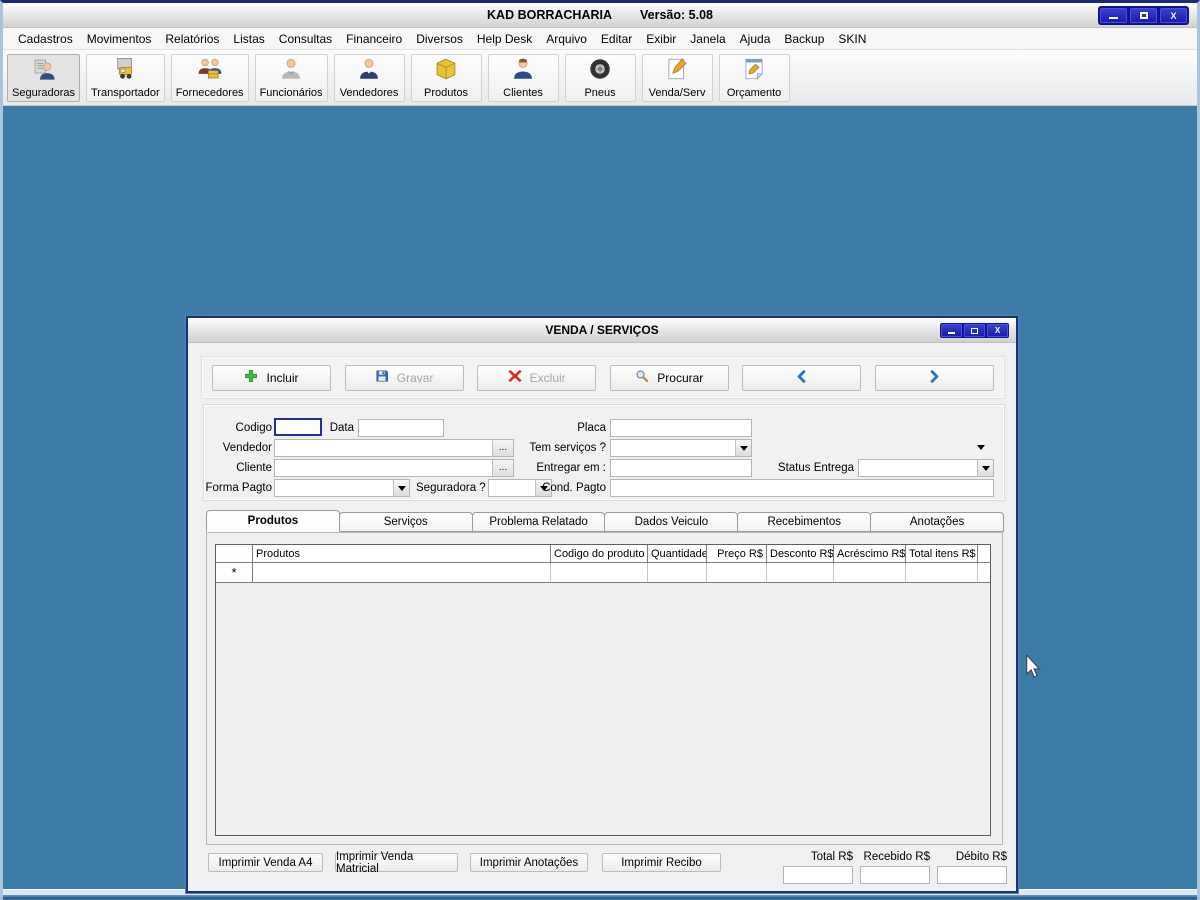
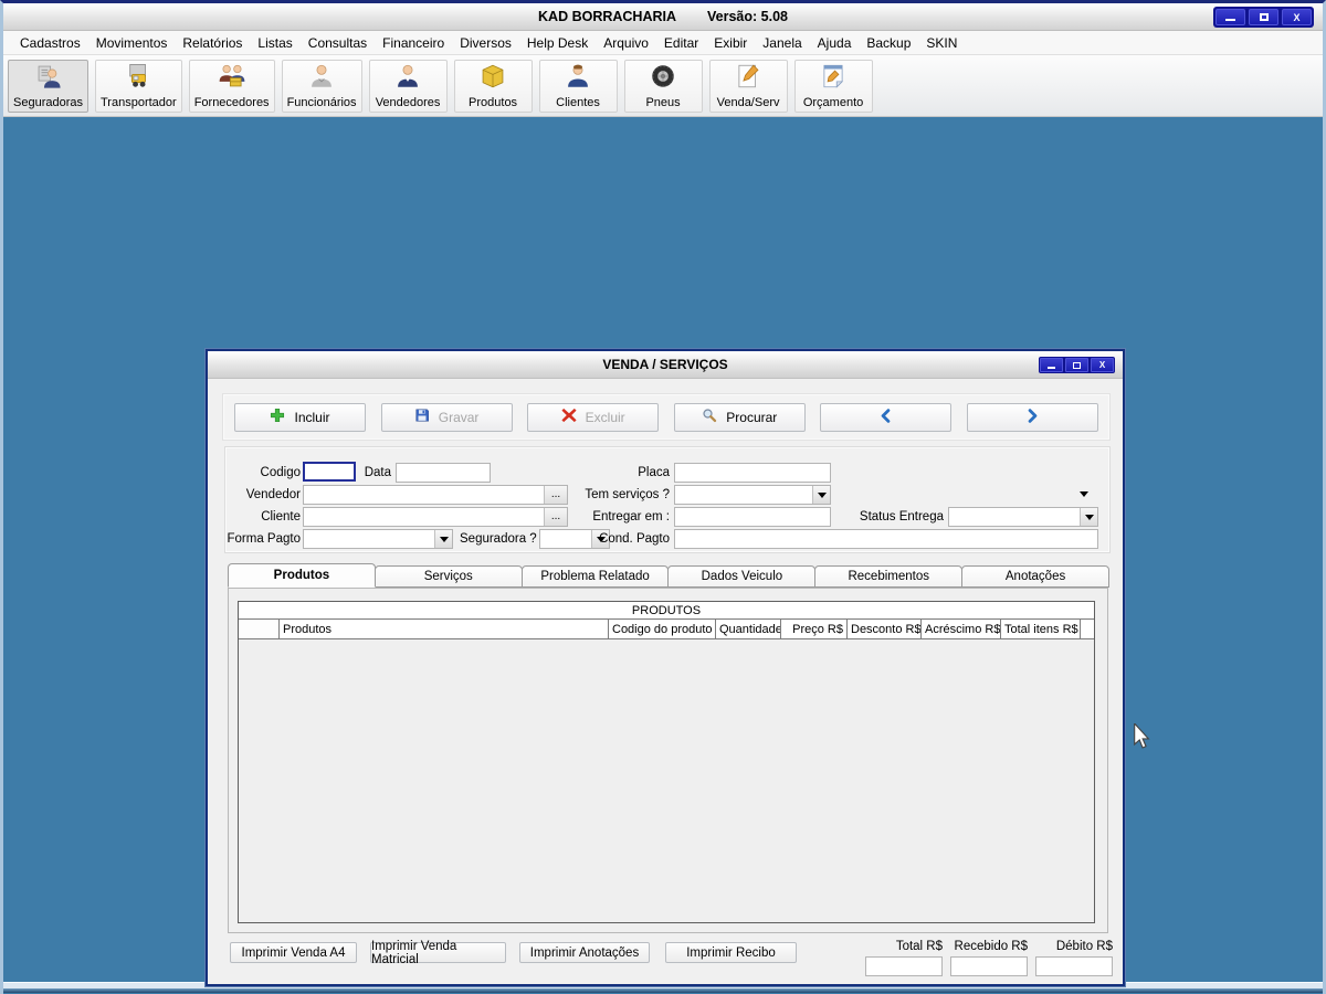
  KAD BORRACHARIA
  Versão: 5.08
  X
  Cadastros
  Movimentos
  Relatórios
  Listas
  Consultas
  Financeiro
  Diversos
  Help Desk
  Arquivo
  Editar
  Exibir
  Janela
  Ajuda
  Backup
  SKIN
  Seguradoras
  Transportador
  Fornecedores
  Funcionários
  Vendedores
  Produtos
  Clientes
  Pneus
  Venda/Serv
  Orçamento
  VENDA / SERVIÇOS
  X
  Incluir
  Gravar
  Excluir
  Procurar
  Codigo
  Data
  Placa
  Vendedor
  ...
  Tem serviços ?
  Cliente
  ...
  Entregar em :
  Status Entrega
  Forma Pagto
  Seguradora ?
  Cond. Pagto
  Produtos
  Serviços
  Problema Relatado
  Dados Veiculo
  Recebimentos
  Anotações
+ PRODUTOS
  Produtos
  Codigo do produto
  Quantidade
  Preço R$
  Desconto R$
  Acréscimo R$
  Total itens R$
- *
  Imprimir Venda A4
  Imprimir Venda Matricial
  Imprimir Anotações
  Imprimir Recibo
  Total R$
  Recebido R$
  Débito R$
